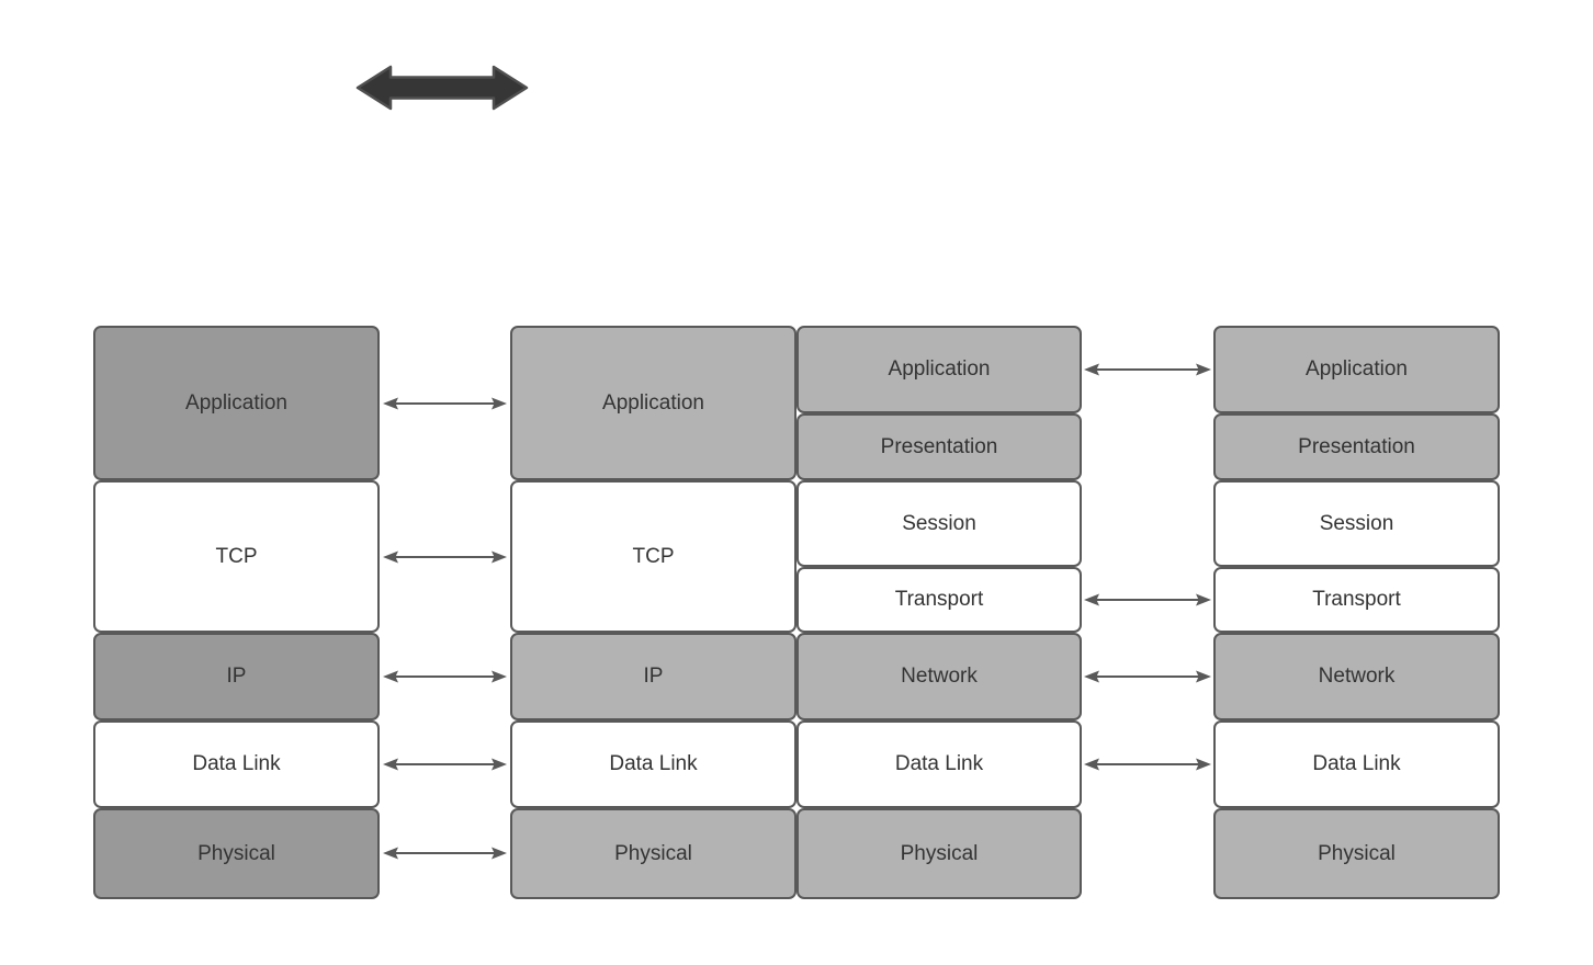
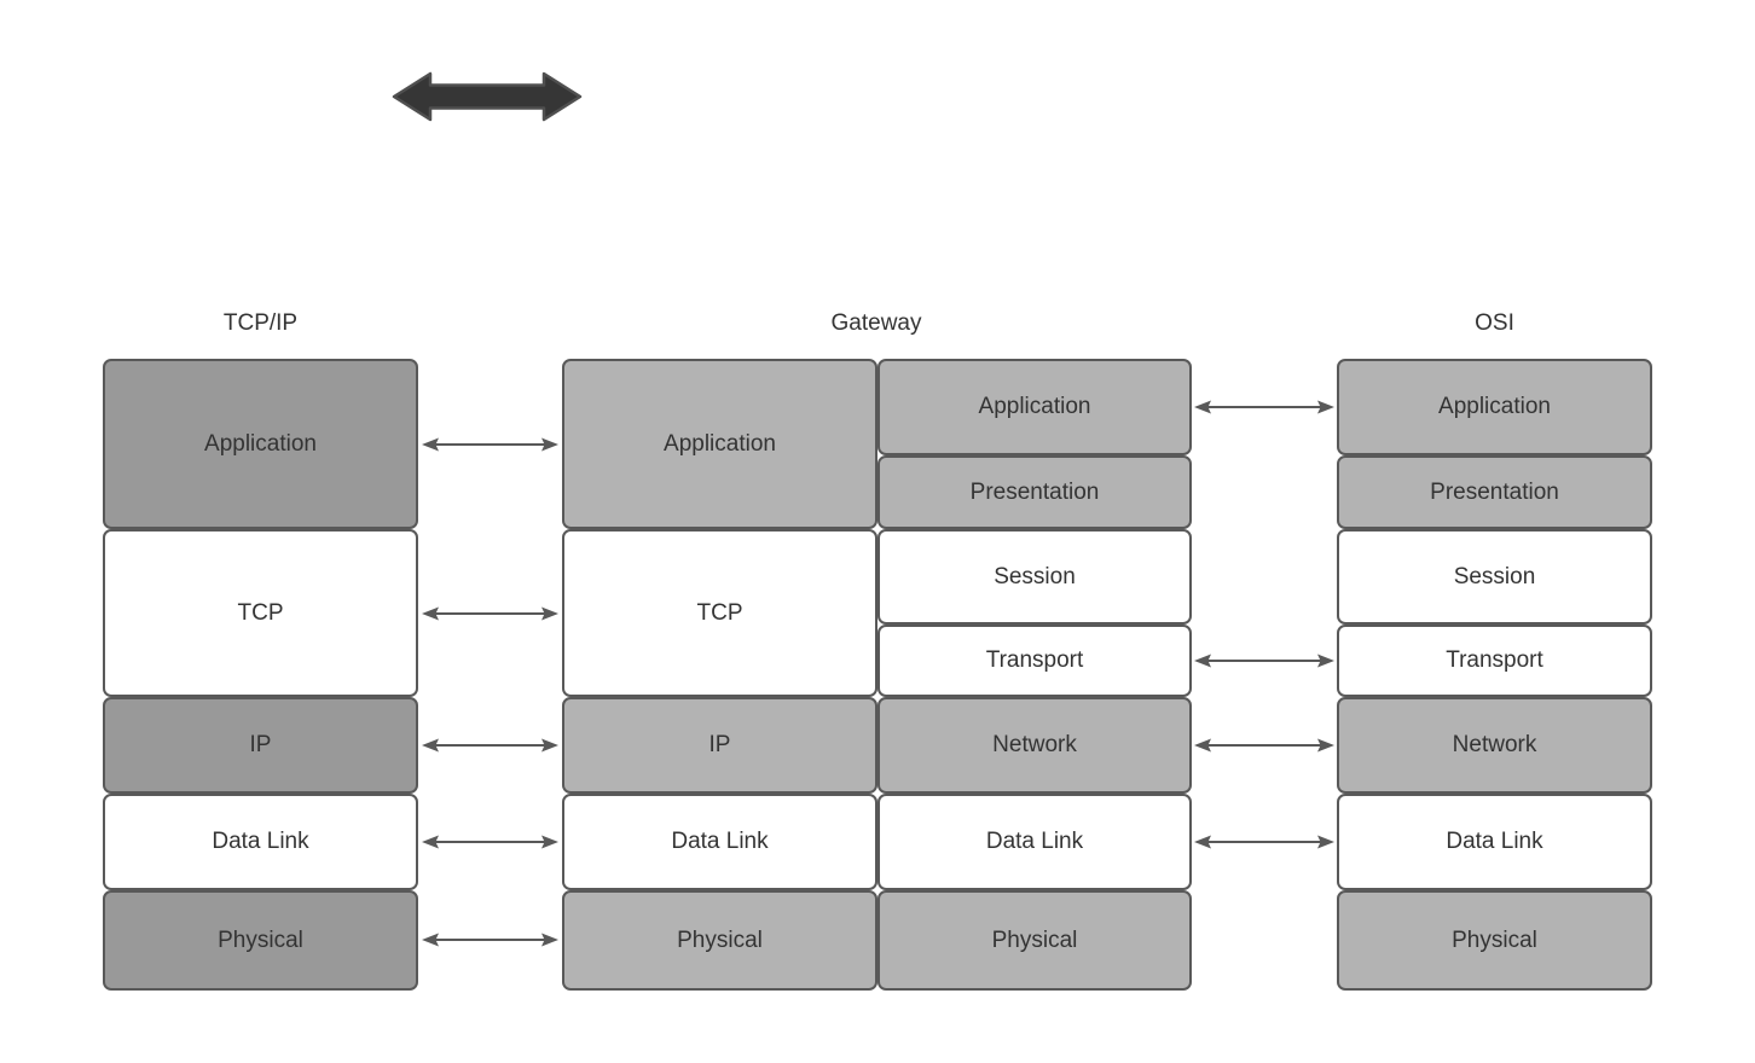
+ TCP/IP
+ Gateway
+ OSI
  Application
  TCP
  IP
  Data Link
  Physical
  Application
  TCP
  IP
  Data Link
  Physical
  Application
  Presentation
  Session
  Transport
  Network
  Data Link
  Physical
  Application
  Presentation
  Session
  Transport
  Network
  Data Link
  Physical
